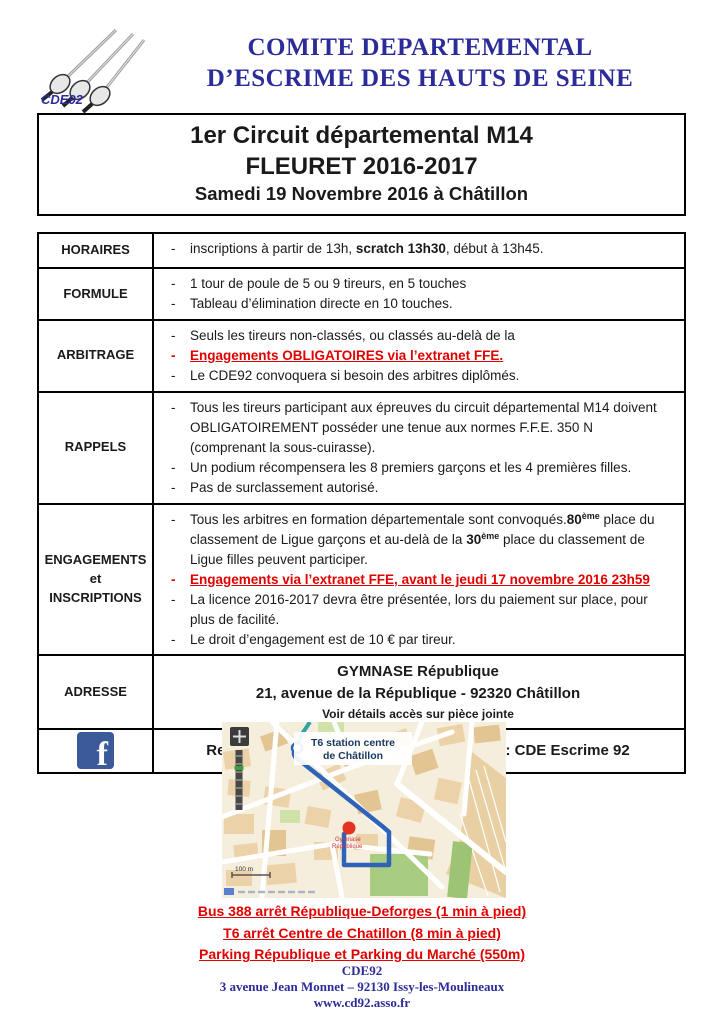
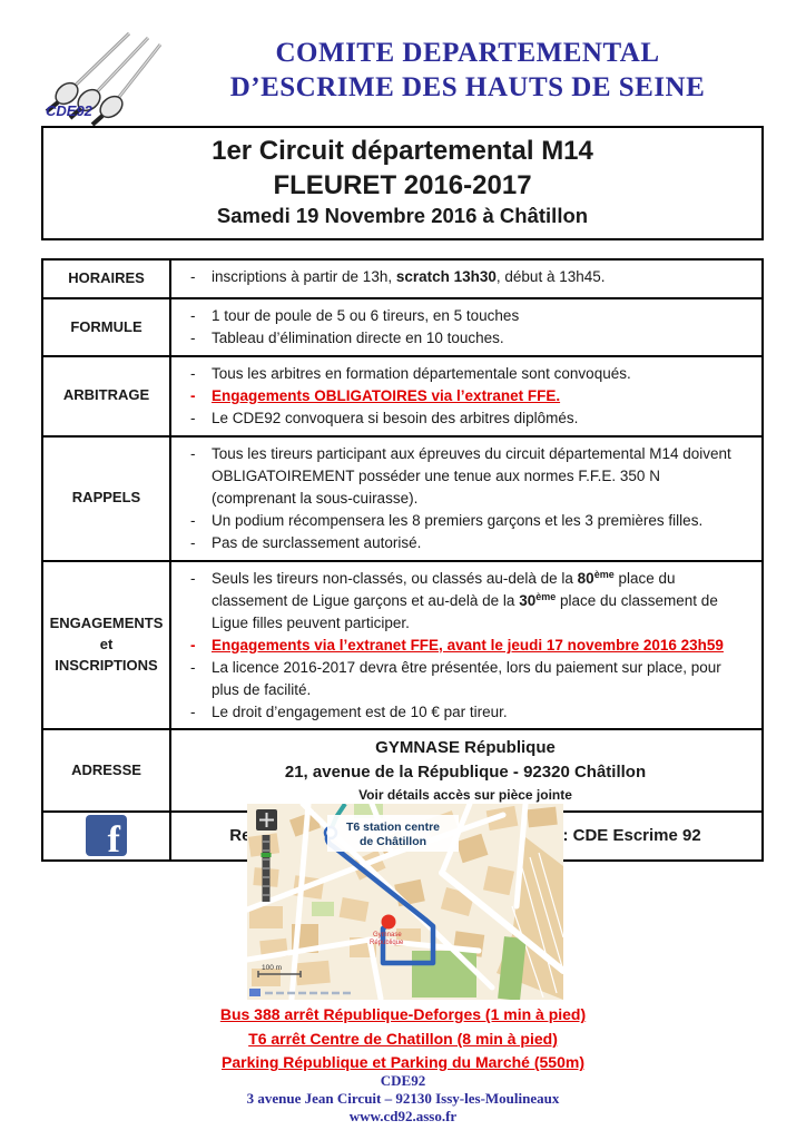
  CDE92
  COMITE DEPARTEMENTAL
  D’ESCRIME DES HAUTS DE SEINE
  1er Circuit départemental M14
  FLEURET 2016-2017
  Samedi 19 Novembre 2016 à Châtillon
  HORAIRES
  -
  inscriptions à partir de 13h, scratch 13h30, début à 13h45.
  FORMULE
  -
- 1 tour de poule de 5 ou 9 tireurs, en 5 touches
+ 1 tour de poule de 5 ou 6 tireurs, en 5 touches
  -
  Tableau d’élimination directe en 10 touches.
  ARBITRAGE
  -
- Seuls les tireurs non-classés, ou classés au-delà de la
+ Tous les arbitres en formation départementale sont convoqués.
  -
  Engagements OBLIGATOIRES via l’extranet FFE.
  -
  Le CDE92 convoquera si besoin des arbitres diplômés.
  RAPPELS
  -
  Tous les tireurs participant aux épreuves du circuit départemental M14 doivent OBLIGATOIREMENT posséder une tenue aux normes F.F.E. 350 N (comprenant la sous-cuirasse).
  -
- Un podium récompensera les 8 premiers garçons et les 4 premières filles.
+ Un podium récompensera les 8 premiers garçons et les 3 premières filles.
  -
  Pas de surclassement autorisé.
  ENGAGEMENTS
  et
  INSCRIPTIONS
  -
- Tous les arbitres en formation départementale sont convoqués.80ème place du classement de Ligue garçons et au-delà de la 30ème place du classement de Ligue filles peuvent participer.
+ Seuls les tireurs non-classés, ou classés au-delà de la 80ème place du classement de Ligue garçons et au-delà de la 30ème place du classement de Ligue filles peuvent participer.
  -
  Engagements via l’extranet FFE, avant le jeudi 17 novembre 2016 23h59
  -
  La licence 2016-2017 devra être présentée, lors du paiement sur place, pour plus de facilité.
  -
  Le droit d’engagement est de 10 € par tireur.
  ADRESSE
  GYMNASE République
  21, avenue de la République - 92320 Châtillon
  Voir détails accès sur pièce jointe
  f
  T6 station centre
  de Châtillon
  Bus 388 arrêt République-Deforges (1 min à pied)
  T6 arrêt Centre de Chatillon (8 min à pied)
  Parking République et Parking du Marché (550m)
  CDE92
- 3 avenue Jean Monnet – 92130 Issy-les-Moulineaux
+ 3 avenue Jean Circuit – 92130 Issy-les-Moulineaux
  www.cd92.asso.fr
